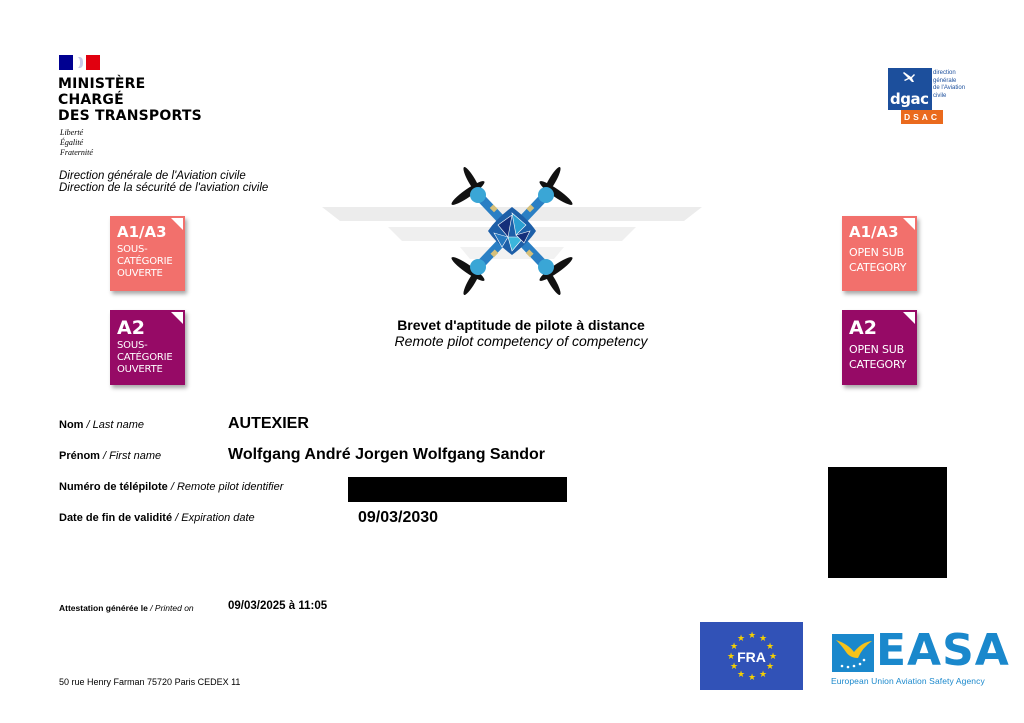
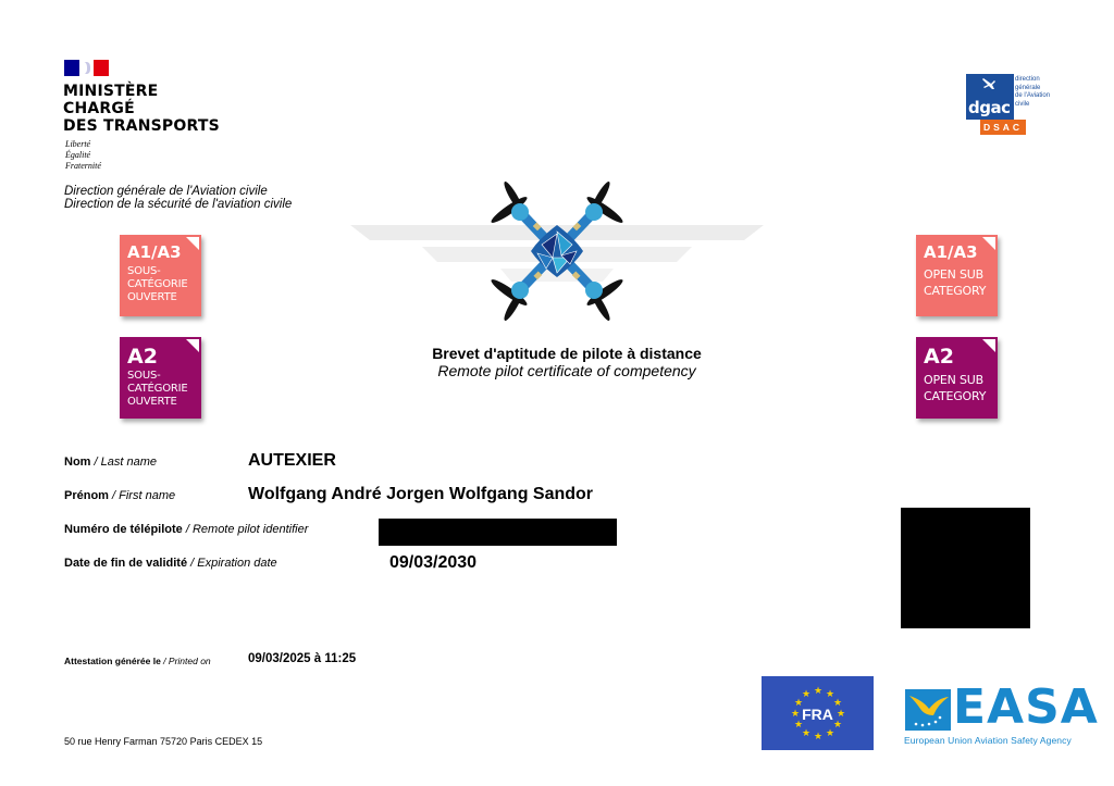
  MINISTÈRE
  CHARGÉ
  DES TRANSPORTS
  Liberté
  Égalité
  Fraternité
  Direction générale de l'Aviation civile
  Direction de la sécurité de l'aviation civile
  dgac
  DSAC
  A1/A3
  SOUS-
  CATÉGORIE
  OUVERTE
  A2
  SOUS-
  CATÉGORIE
  OUVERTE
  A1/A3
  OPEN SUB
  CATEGORY
  A2
  OPEN SUB
  CATEGORY
  Brevet d'aptitude de pilote à distance
- Remote pilot competency of competency
+ Remote pilot certificate of competency
  Nom / Last name
  AUTEXIER
  Prénom / First name
  Wolfgang André Jorgen Wolfgang Sandor
  Numéro de télépilote / Remote pilot identifier
  Date de fin de validité / Expiration date
  09/03/2030
  Attestation générée le / Printed on
- 09/03/2025 à 11:05
+ 09/03/2025 à 11:25
- 50 rue Henry Farman 75720 Paris CEDEX 11
+ 50 rue Henry Farman 75720 Paris CEDEX 15
  ★
  ★
  ★
  ★
  ★
  ★
  ★
  ★
  ★
  ★
  ★
  ★
  FRA
  EASA
  European Union Aviation Safety Agency
